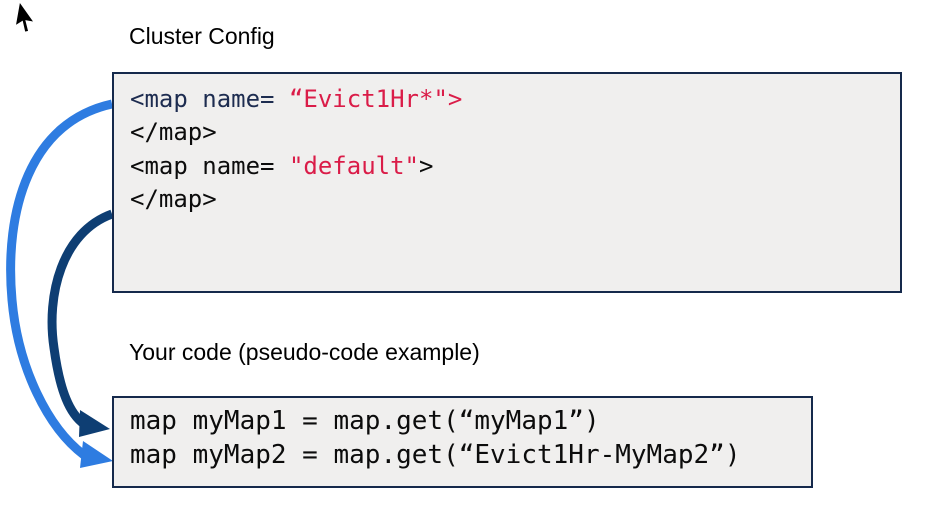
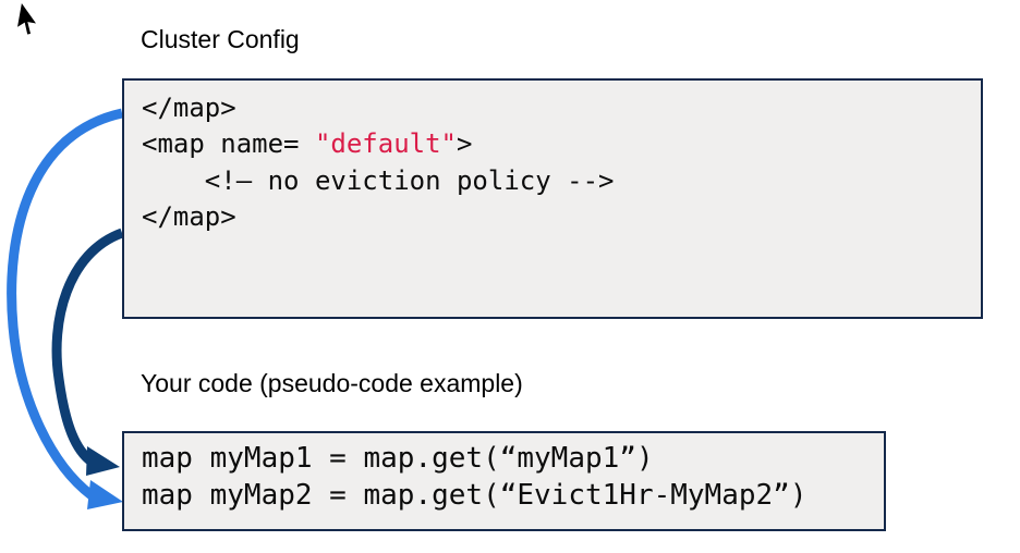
  Cluster Config
- <map name= “Evict1Hr*">
  </map>
  <map name= "default">
+ <!– no eviction policy -->
  </map>
  Your code (pseudo-code example)
  map myMap1 = map.get(“myMap1”)
  map myMap2 = map.get(“Evict1Hr-MyMap2”)
